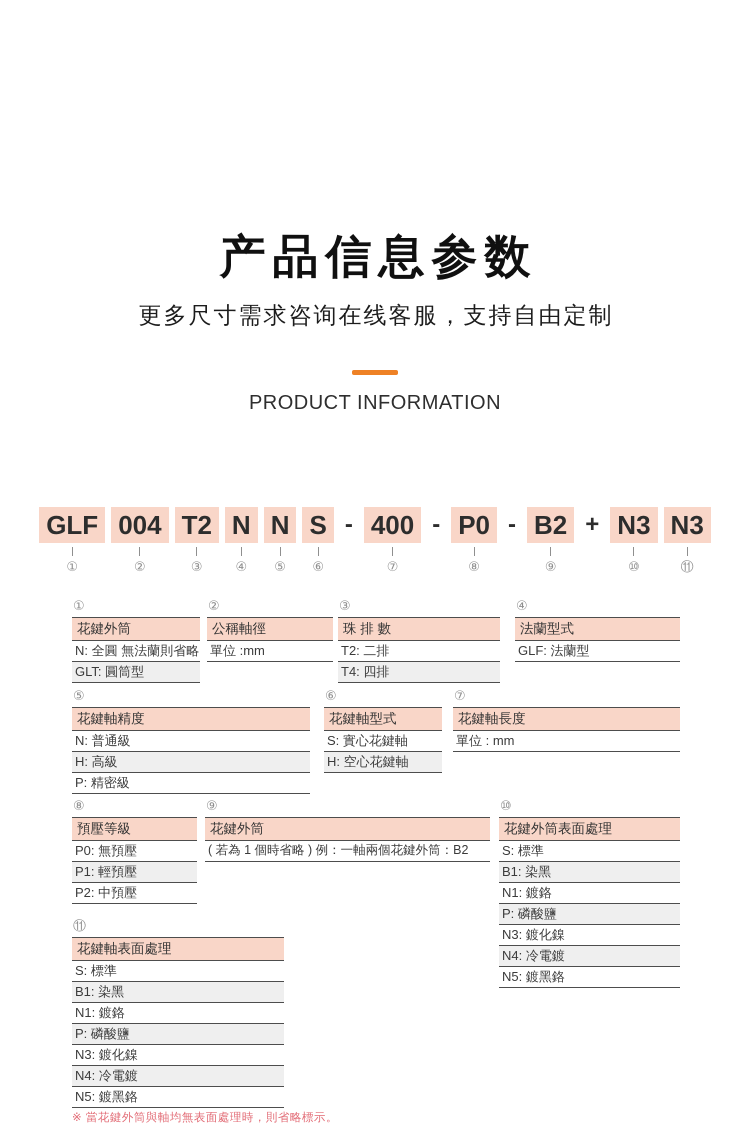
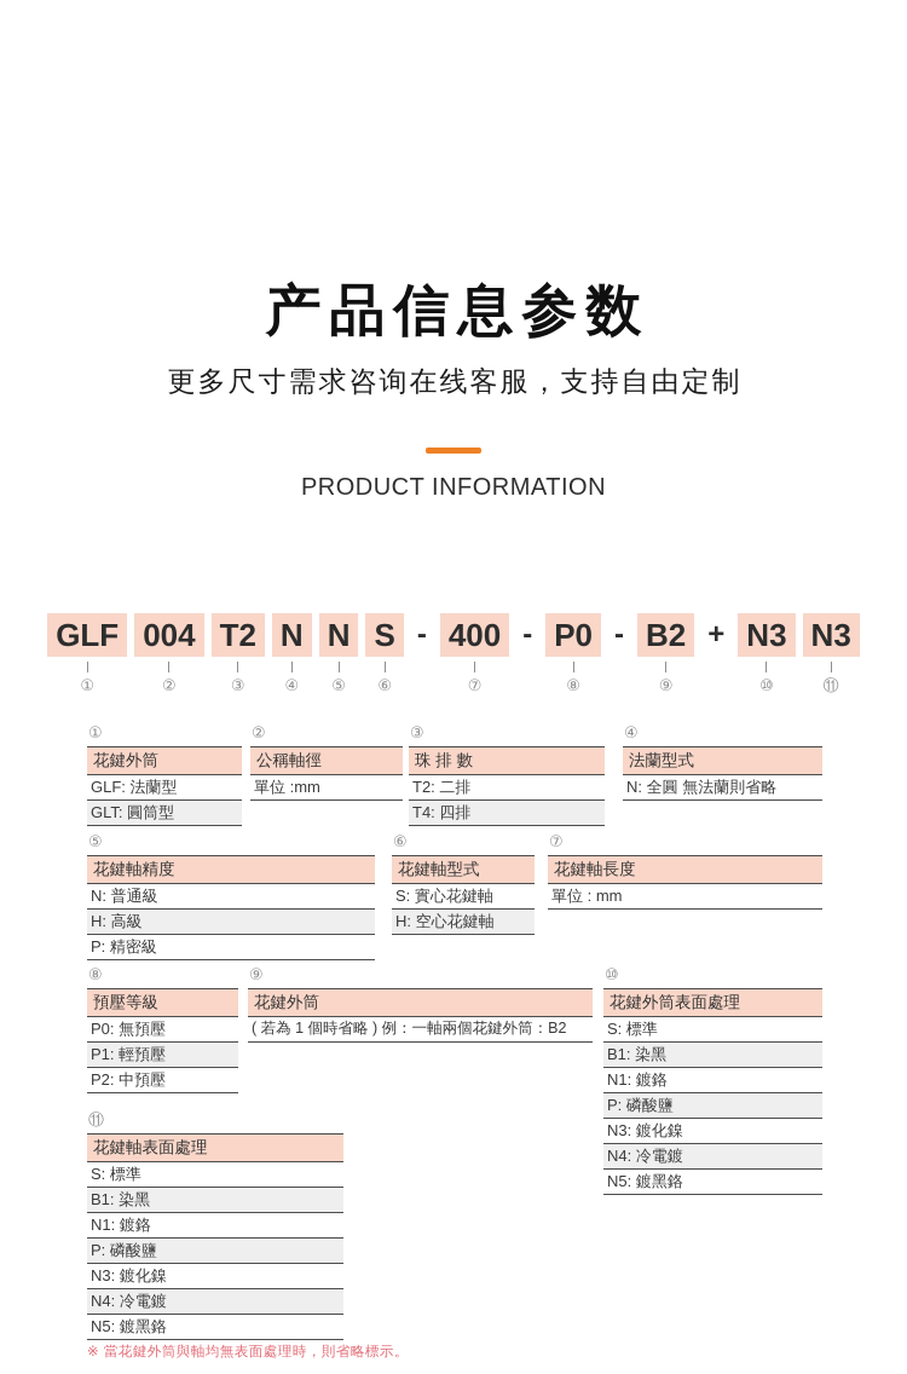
  产品信息参数
  更多尺寸需求咨询在线客服，支持自由定制
  PRODUCT INFORMATION
  GLF
  ①
  004
  ②
  T2
  ③
  N
  ④
  N
  ⑤
  S
  ⑥
  -
  400
  ⑦
  -
  P0
  ⑧
  -
  B2
  ⑨
  +
  N3
  ⑩
  N3
  ⑪
  ①
  花鍵外筒
- N: 全圓 無法蘭則省略
+ GLF: 法蘭型
  GLT: 圓筒型
  ②
  公稱軸徑
  單位 :mm
  ③
  珠 排 數
  T2: 二排
  T4: 四排
  ④
  法蘭型式
- GLF: 法蘭型
+ N: 全圓 無法蘭則省略
  ⑤
  花鍵軸精度
  N: 普通級
  H: 高級
  P: 精密級
  ⑥
  花鍵軸型式
  S: 實心花鍵軸
  H: 空心花鍵軸
  ⑦
  花鍵軸長度
  單位 : mm
  ⑧
  預壓等級
  P0: 無預壓
  P1: 輕預壓
  P2: 中預壓
  ⑨
  花鍵外筒
  ( 若為 1 個時省略 ) 例：一軸兩個花鍵外筒：B2
  ⑩
  花鍵外筒表面處理
  S: 標準
  B1: 染黑
  N1: 鍍鉻
  P: 磷酸鹽
  N3: 鍍化鎳
  N4: 冷電鍍
  N5: 鍍黑鉻
  ⑪
  花鍵軸表面處理
  S: 標準
  B1: 染黑
  N1: 鍍鉻
  P: 磷酸鹽
  N3: 鍍化鎳
  N4: 冷電鍍
  N5: 鍍黑鉻
  ※ 當花鍵外筒與軸均無表面處理時，則省略標示。
